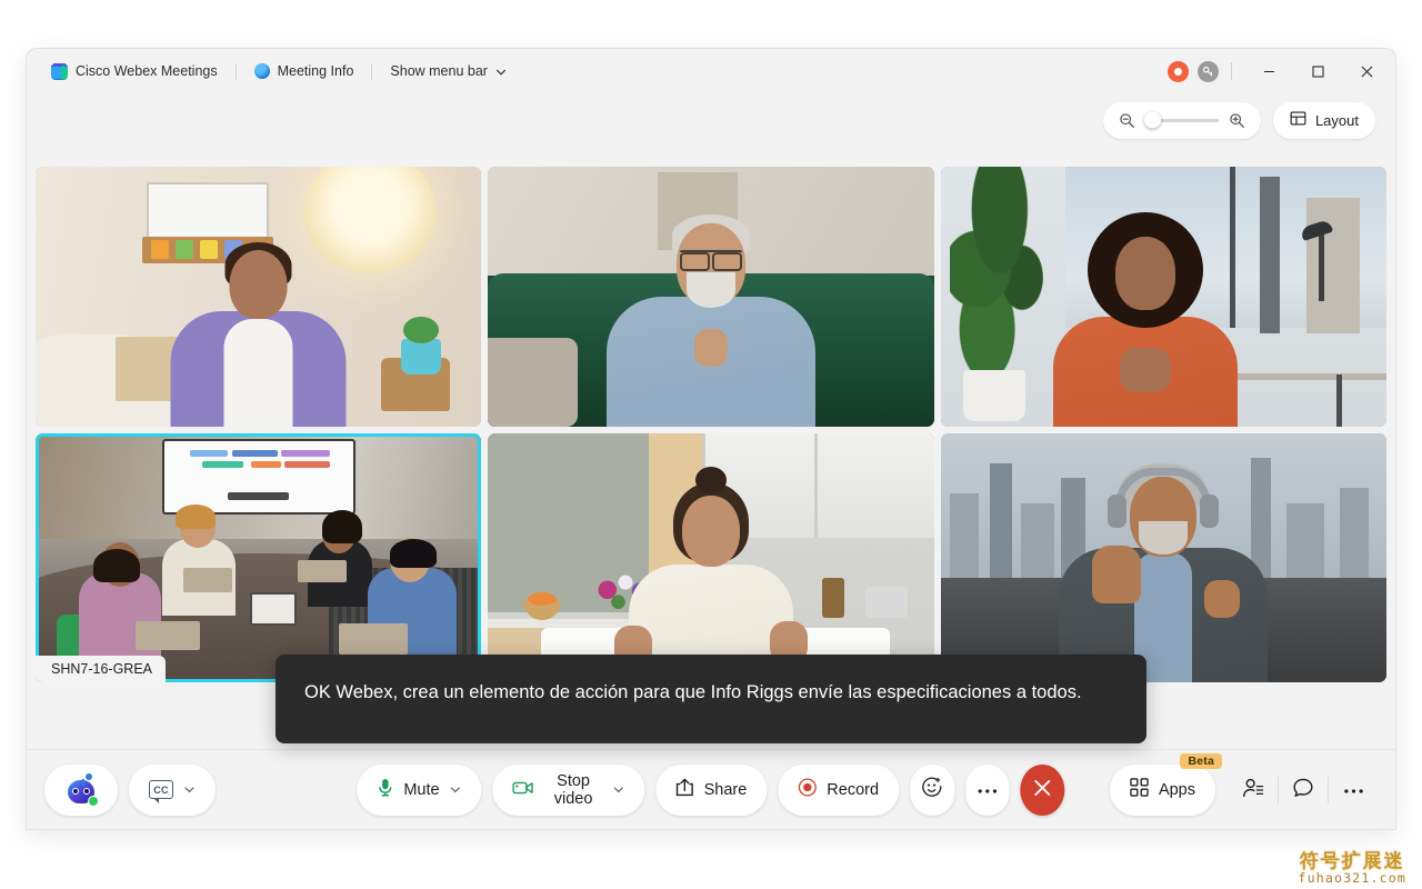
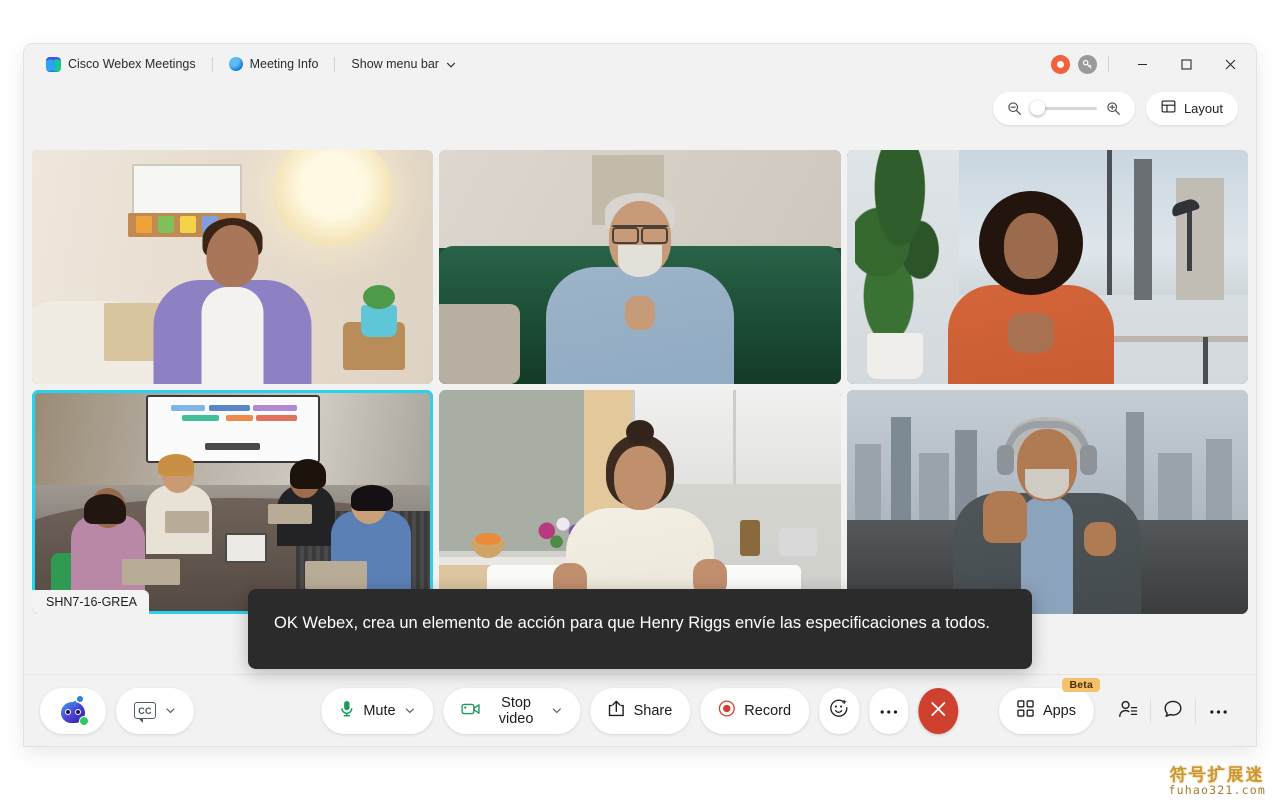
  Cisco Webex Meetings
  Meeting Info
  Show menu bar
  Layout
  SHN7-16-GREA
- OK Webex, crea un elemento de acción para que Info Riggs envíe las especificaciones a todos.
+ OK Webex, crea un elemento de acción para que Henry Riggs envíe las especificaciones a todos.
  CC
  Mute
  Stop video
  Share
  Record
  Apps
  Beta
  符号扩展迷
  fuhao321.com
